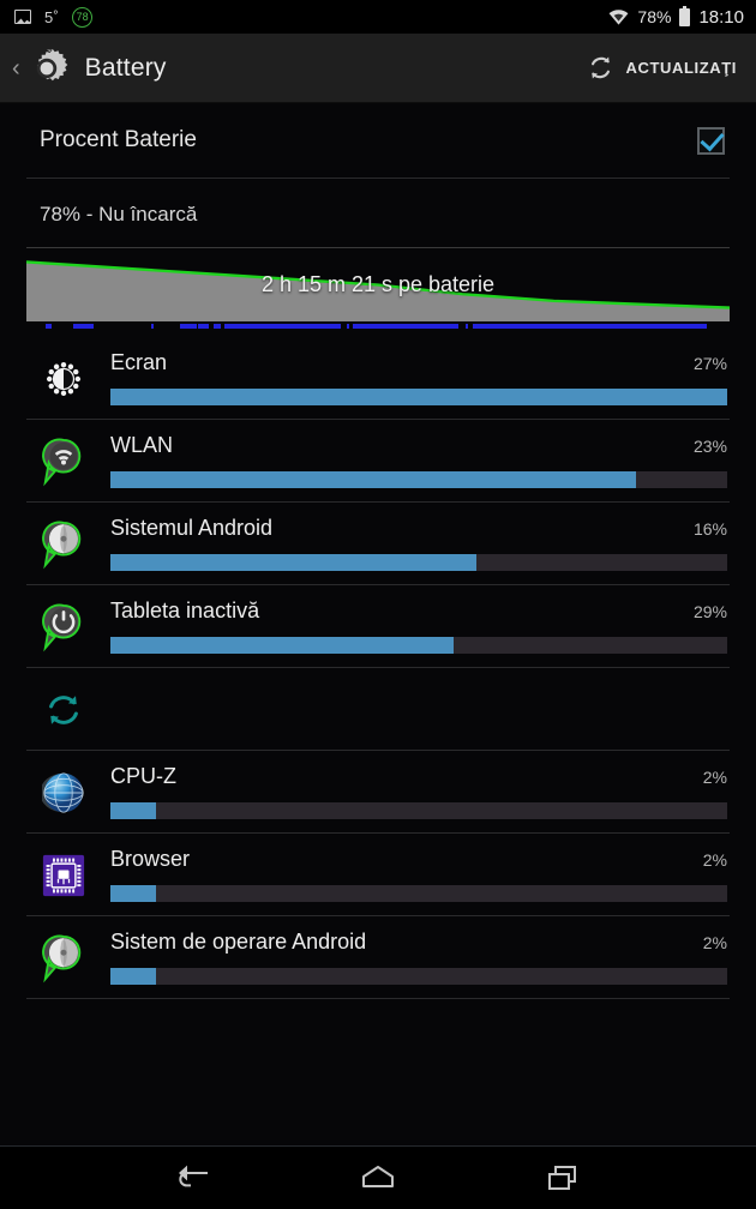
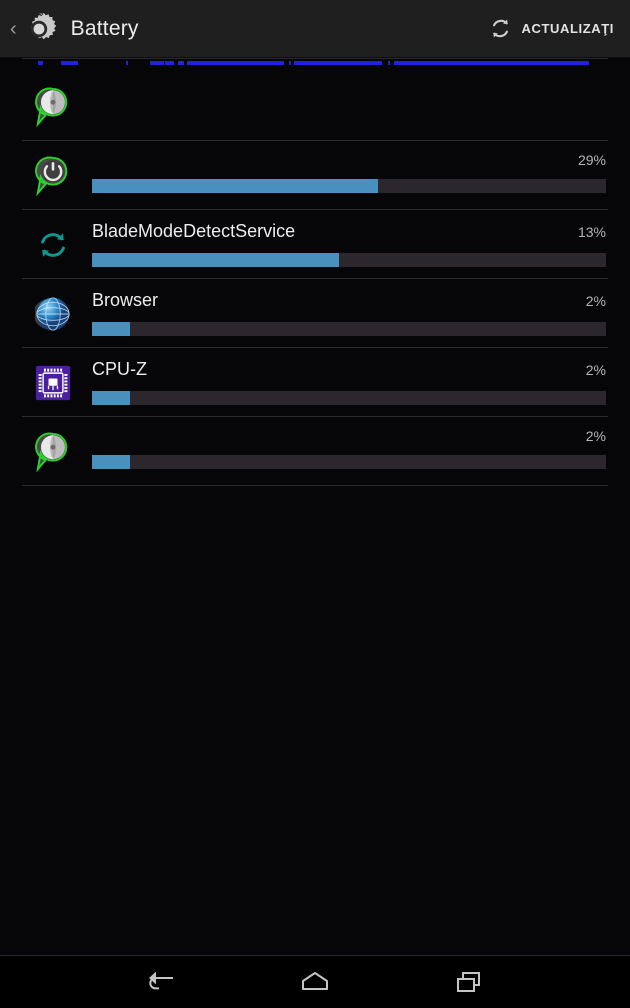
- 5˚
- 78
- 78%
- 18:10
  ‹
  Battery
  ACTUALIZAŢI
- Procent Baterie
- 78% - Nu încarcă
- 2 h 15 m 21 s pe baterie
- Ecran
- 27%
- WLAN
- 23%
- Sistemul Android
- 16%
- Tableta inactivă
  29%
+ BladeModeDetectService
+ 13%
- CPU-Z
+ Browser
  2%
- Browser
+ CPU-Z
  2%
- Sistem de operare Android
  2%
